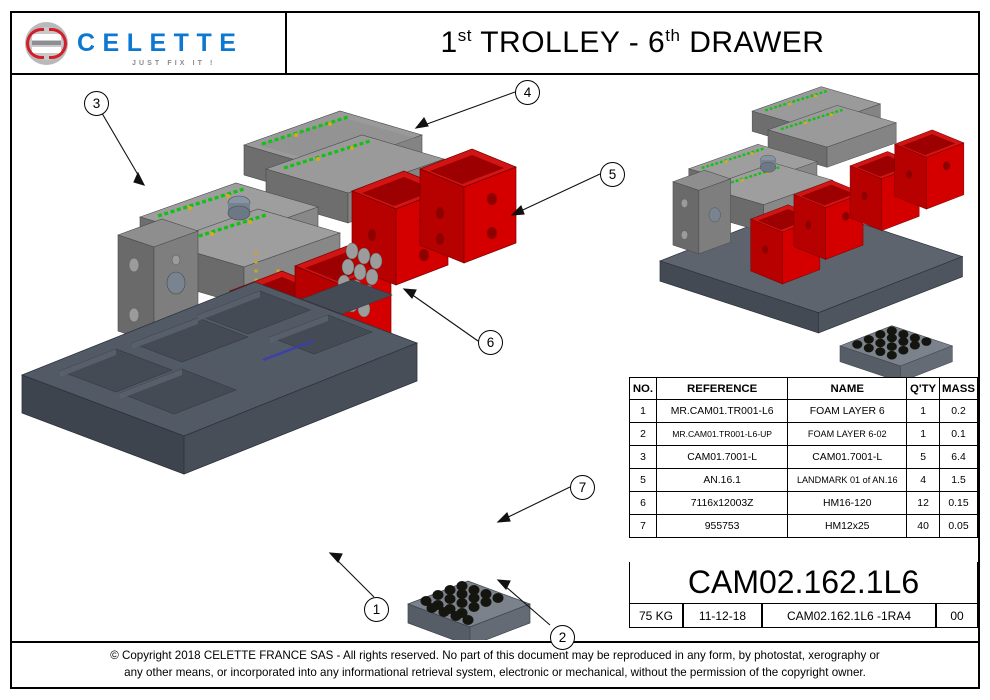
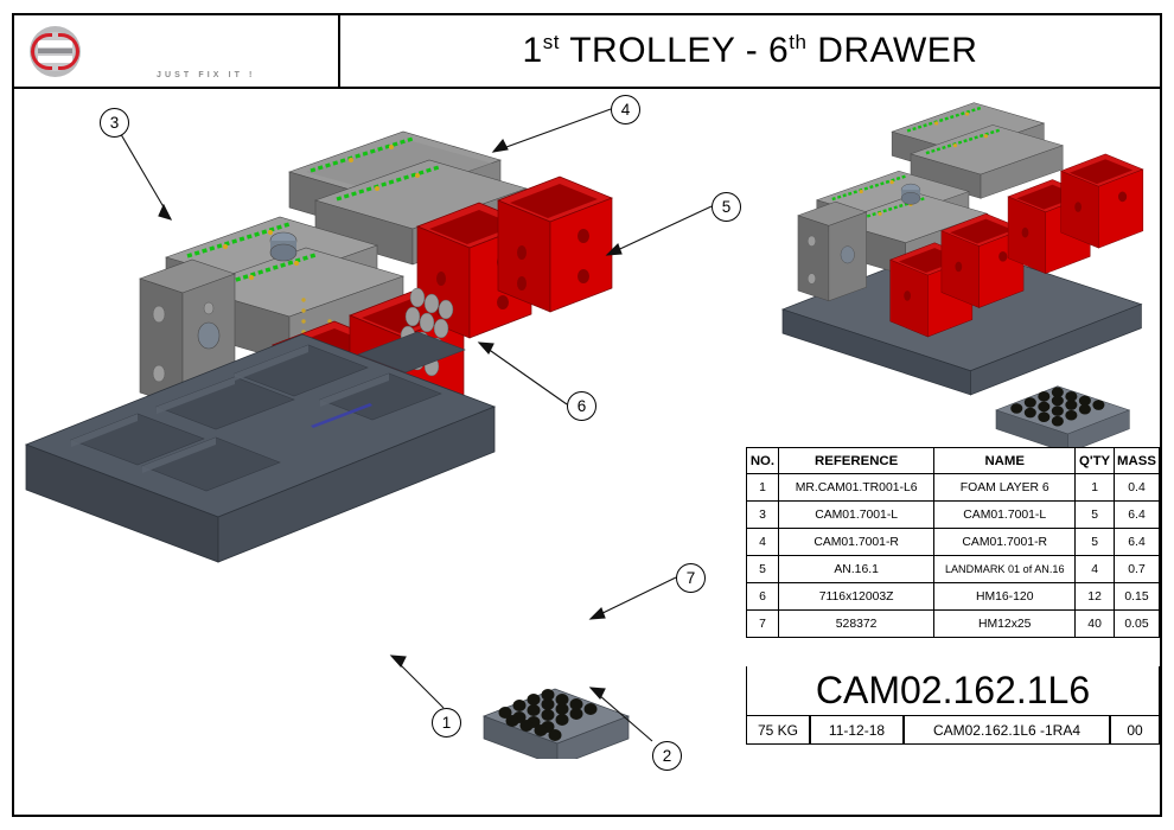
- CELETTE
  1st TROLLEY - 6th DRAWER
  3
  4
  5
  6
  1
  7
  2
  NO.	REFERENCE	NAME	Q'TY	MASS
- 1	MR.CAM01.TR001-L6	FOAM LAYER 6	1	0.2
+ 1	MR.CAM01.TR001-L6	FOAM LAYER 6	1	0.4
- 2	MR.CAM01.TR001-L6-UP	FOAM LAYER 6-02	1	0.1
  3	CAM01.7001-L	CAM01.7001-L	5	6.4
+ 4	CAM01.7001-R	CAM01.7001-R	5	6.4
- 5	AN.16.1	LANDMARK 01 of AN.16	4	1.5
+ 5	AN.16.1	LANDMARK 01 of AN.16	4	0.7
  6	7116x12003Z	HM16-120	12	0.15
- 7	955753	HM12x25	40	0.05
+ 7	528372	HM12x25	40	0.05
  CAM02.162.1L6
  75 KG
  11-12-18
  CAM02.162.1L6 -1RA4
  00
- © Copyright 2018 CELETTE FRANCE SAS - All rights reserved. No part of this document may be reproduced in any form, by photostat, xerography or
- any other means, or incorporated into any informational retrieval system, electronic or mechanical, without the permission of the copyright owner.
